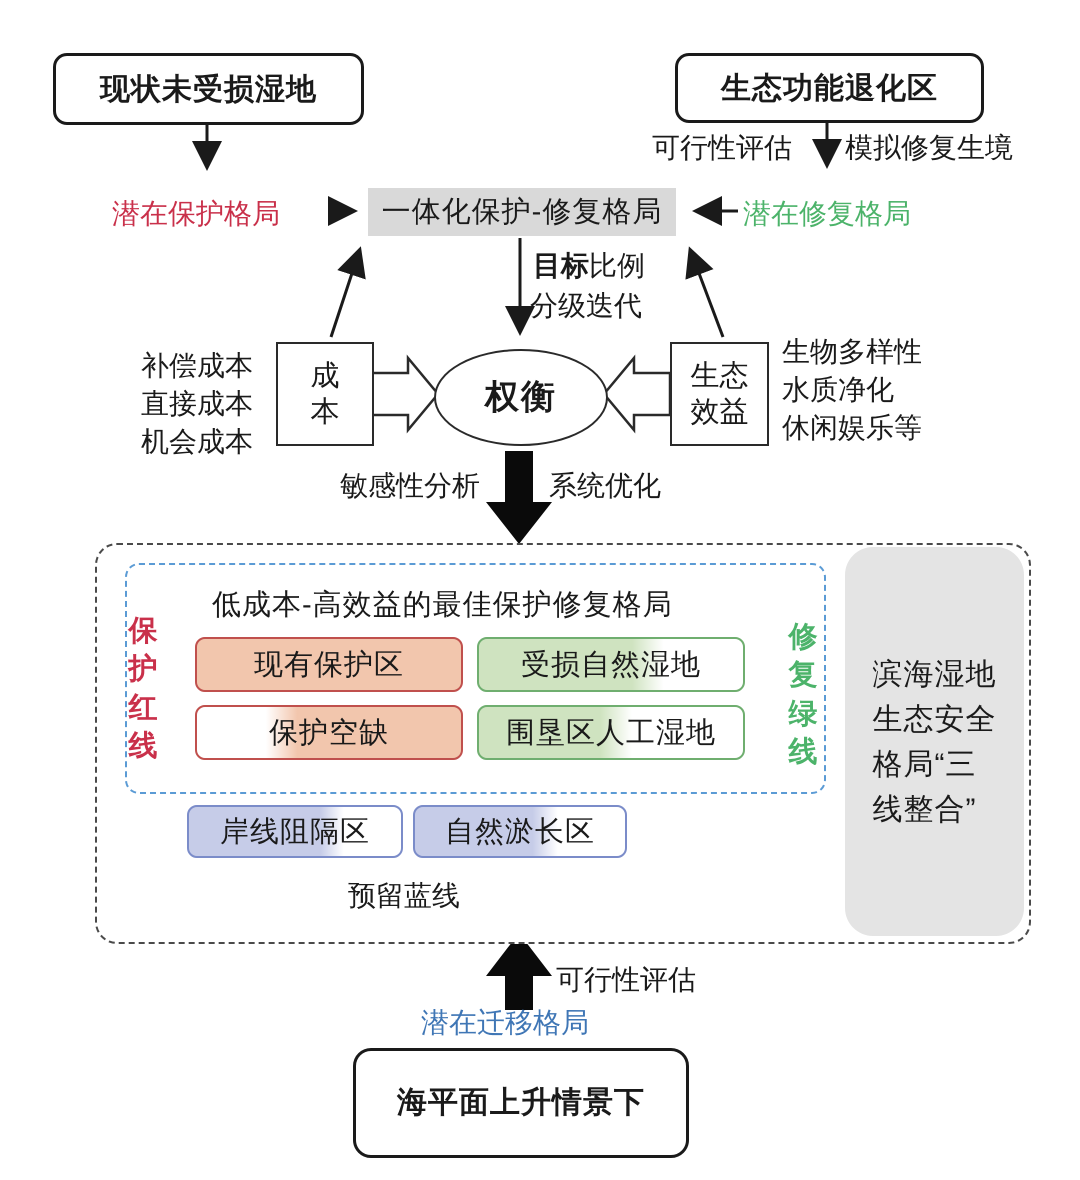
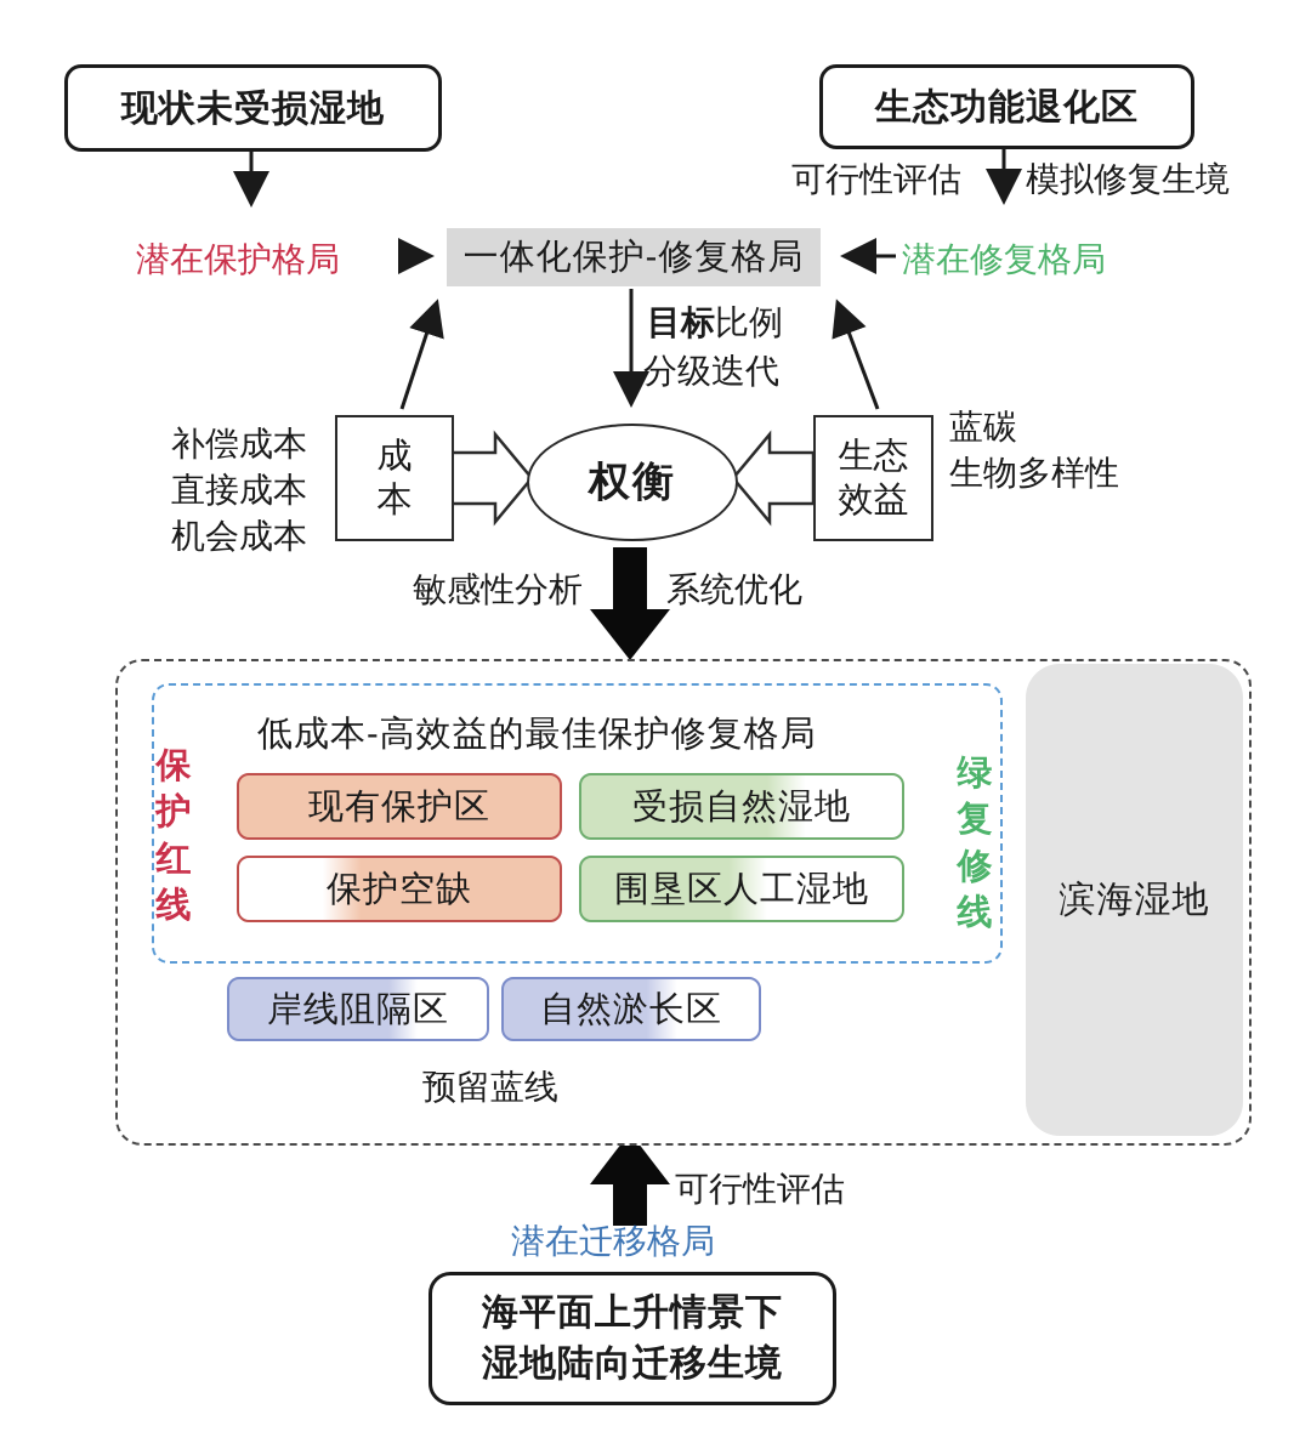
  现状未受损湿地
  生态功能退化区
  可行性评估
  模拟修复生境
  潜在保护格局
  一体化保护-修复格局
  潜在修复格局
  目标比例
  分级迭代
  补偿成本
  直接成本
  机会成本
  成
  本
  权衡
  生态
  效益
+ 蓝碳
  生物多样性
- 水质净化
- 休闲娱乐等
  敏感性分析
  系统优化
  滨海湿地
- 生态安全
- 格局“三
- 线整合”
  低成本-高效益的最佳保护修复格局
  保
  护
  红
  线
- 修
+ 绿
  复
- 绿
+ 修
  线
  现有保护区
  受损自然湿地
  保护空缺
  围垦区人工湿地
  岸线阻隔区
  自然淤长区
  预留蓝线
  可行性评估
  潜在迁移格局
  海平面上升情景下
+ 湿地陆向迁移生境
